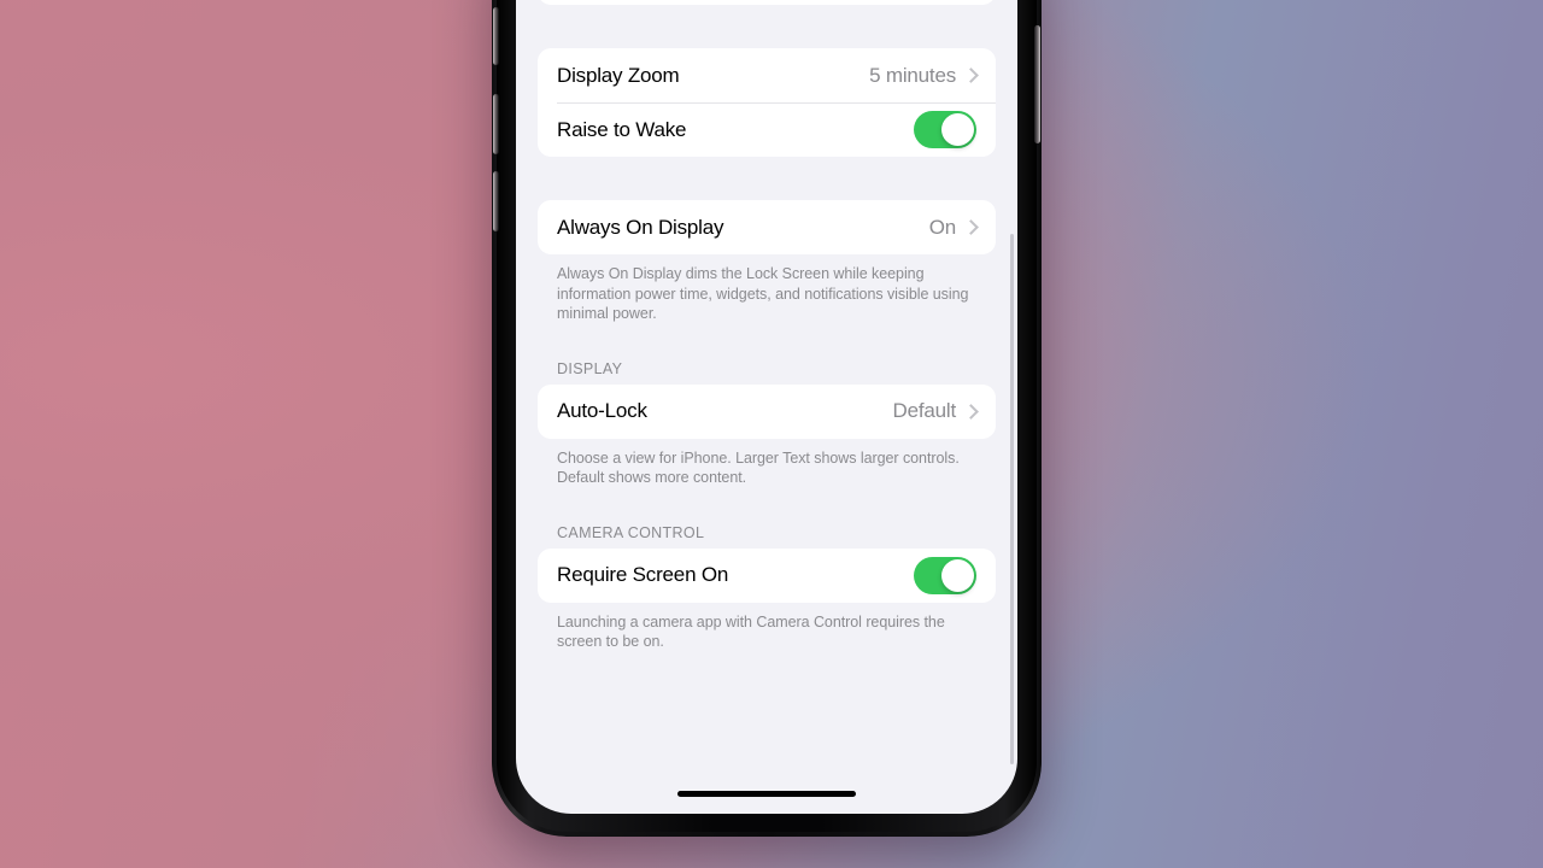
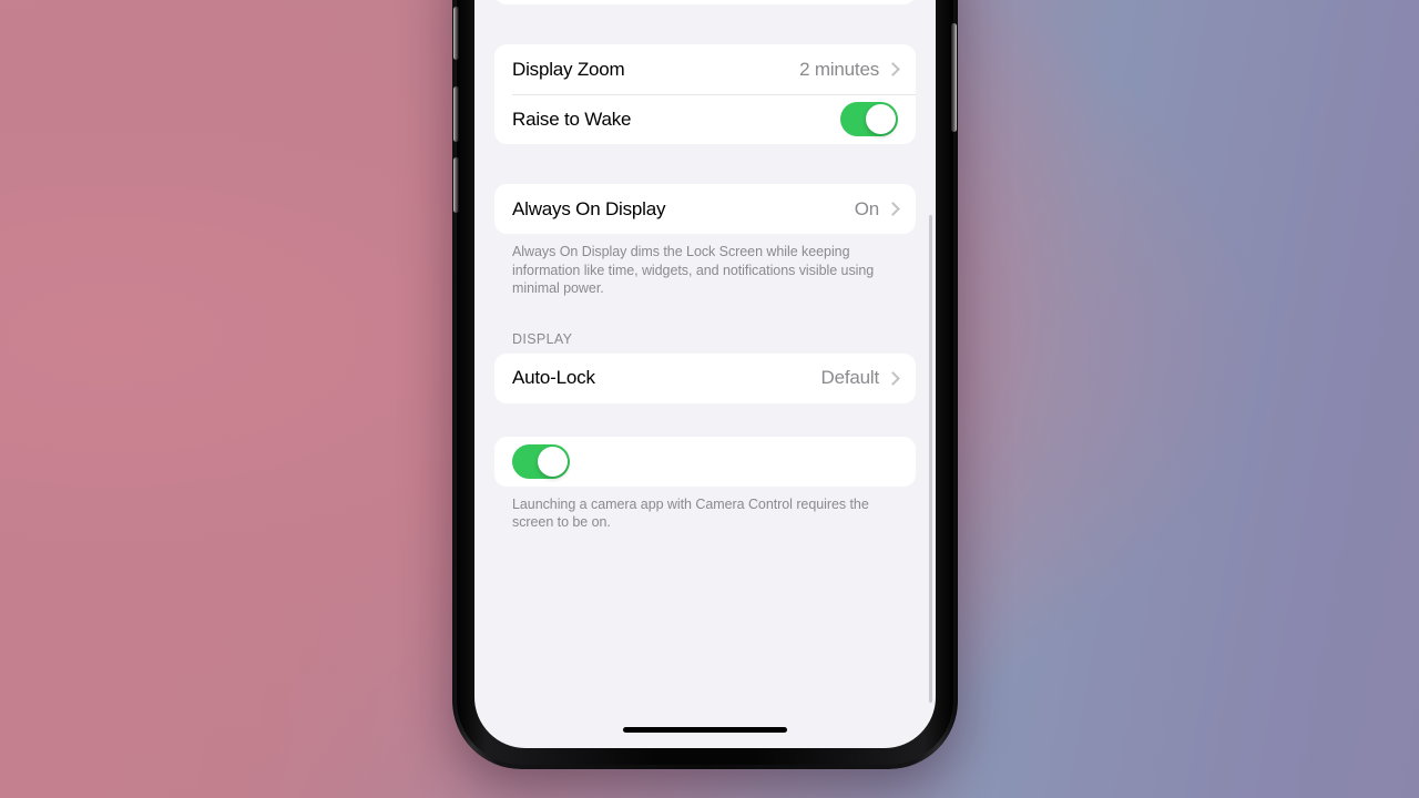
  Display Zoom
- 5 minutes
+ 2 minutes
  Raise to Wake
  Always On Display
  On
- Always On Display dims the Lock Screen while keeping information power time, widgets, and notifications visible using minimal power.
+ Always On Display dims the Lock Screen while keeping information like time, widgets, and notifications visible using minimal power.
  DISPLAY
  Auto-Lock
  Default
- Choose a view for iPhone. Larger Text shows larger controls. Default shows more content.
- CAMERA CONTROL
- Require Screen On
  Launching a camera app with Camera Control requires the screen to be on.
